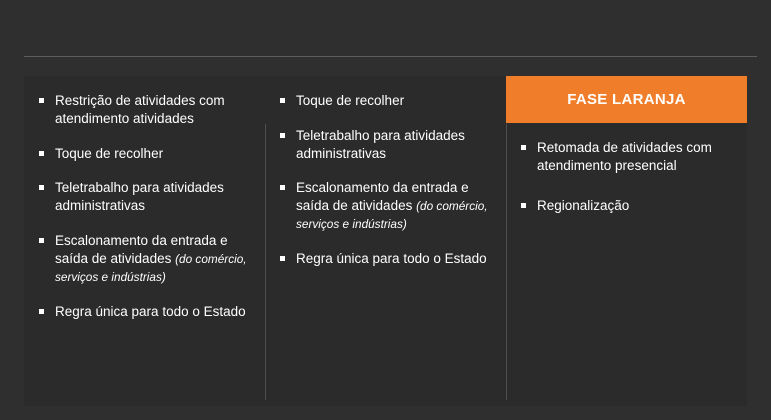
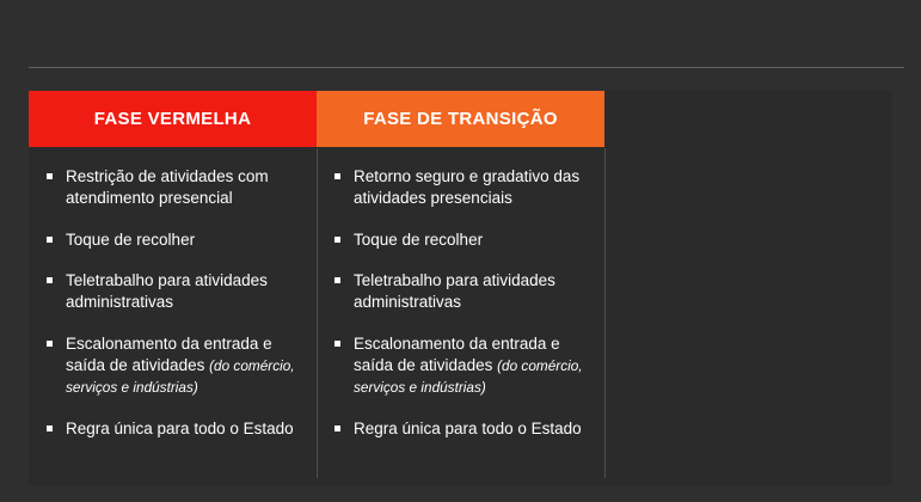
+ FASE VERMELHA
- Restrição de atividades com atendimento atividades
+ Restrição de atividades com atendimento presencial
  Toque de recolher
  Teletrabalho para atividades administrativas
  Escalonamento da entrada e saída de atividades (do comércio, serviços e indústrias)
  Regra única para todo o Estado
+ FASE DE TRANSIÇÃO
+ Retorno seguro e gradativo das atividades presenciais
  Toque de recolher
  Teletrabalho para atividades administrativas
  Escalonamento da entrada e saída de atividades (do comércio, serviços e indústrias)
  Regra única para todo o Estado
- FASE LARANJA
- Retomada de atividades com atendimento presencial
- Regionalização
